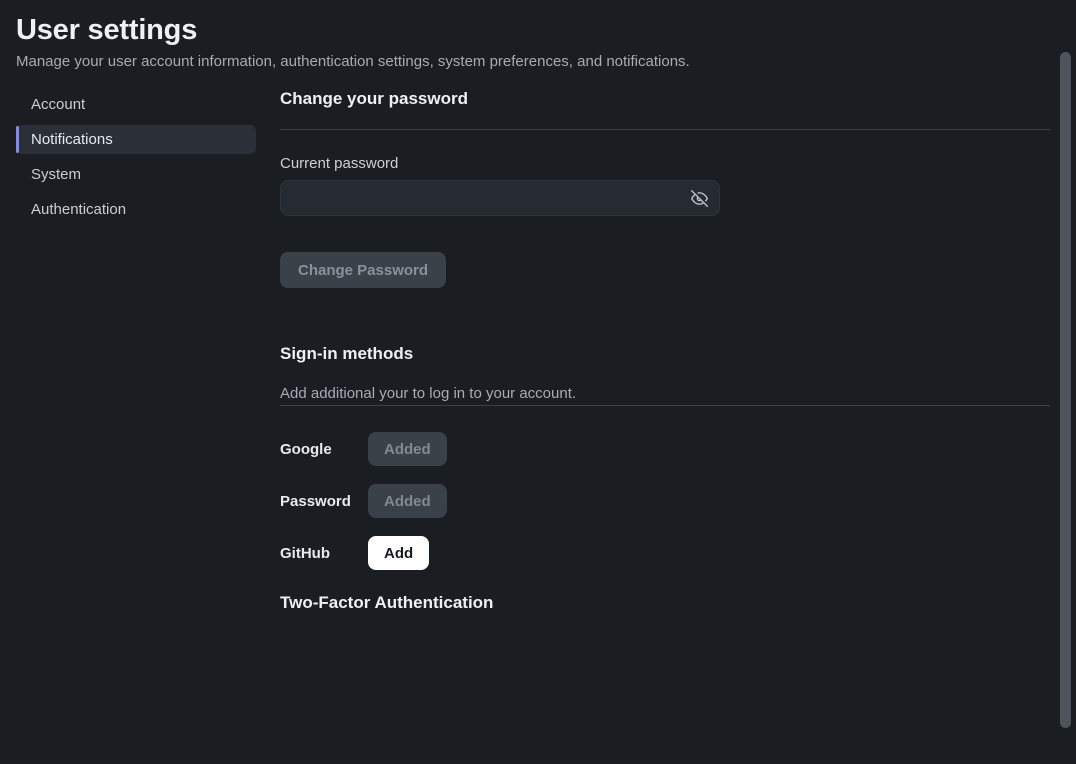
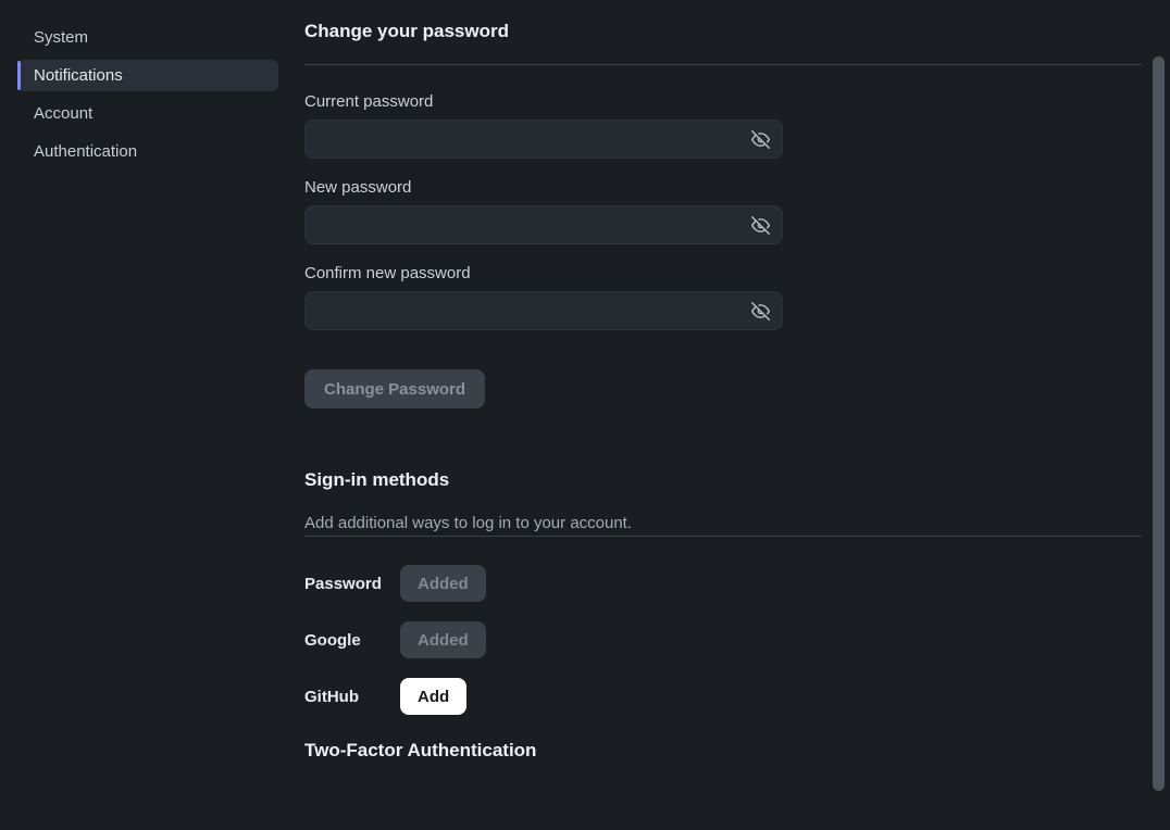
- User settings
- Manage your user account information, authentication settings, system preferences, and notifications.
- Account
+ System
  Notifications
- System
+ Account
  Authentication
  Change your password
  Current password
+ New password
+ Confirm new password
  Change Password
  Sign-in methods
- Add additional your to log in to your account.
+ Add additional ways to log in to your account.
- Google
+ Password
  Added
- Password
+ Google
  Added
  GitHub
  Add
  Two-Factor Authentication
